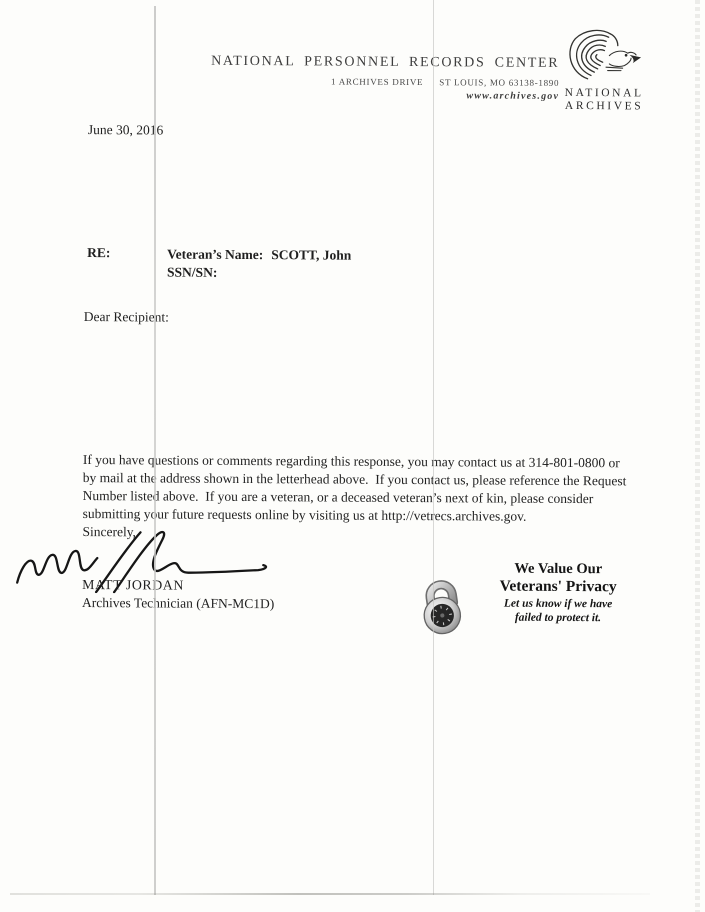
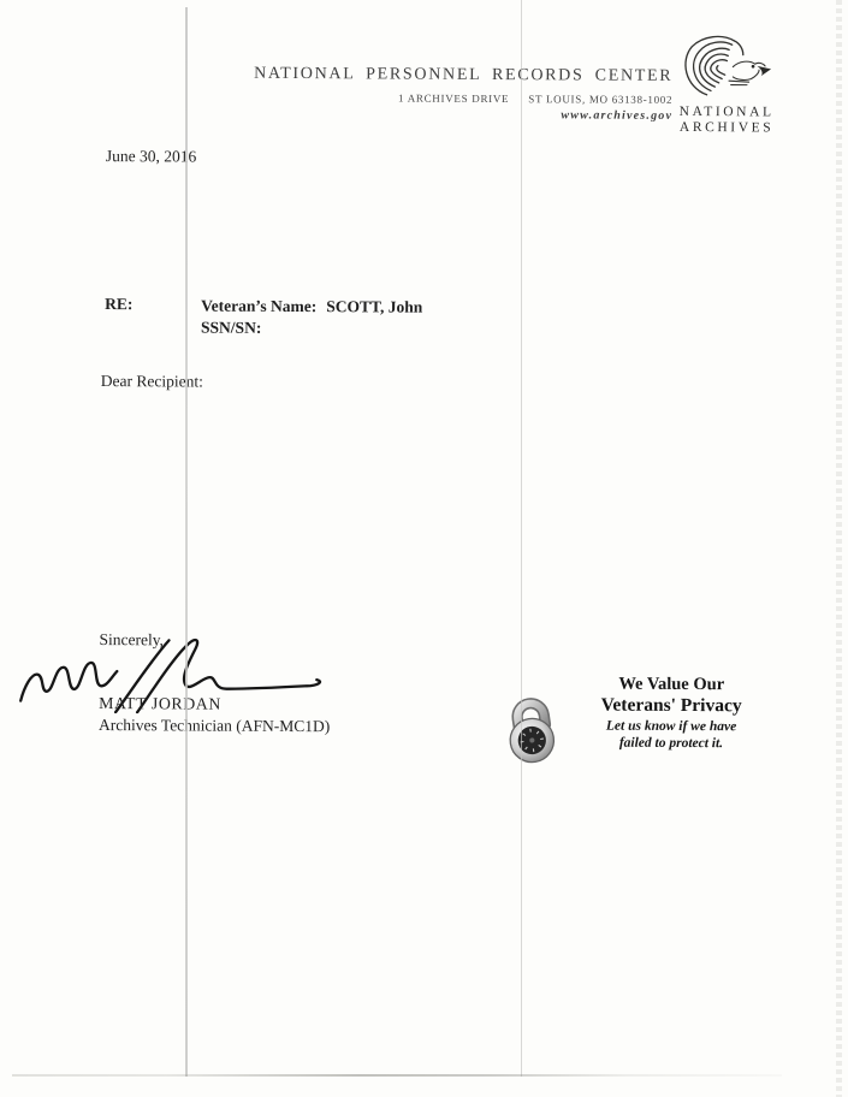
  NATIONAL PERSONNEL RECORDS CENTER
- 1 ARCHIVES DRIVE ST LOUIS, MO 63138-1890
+ 1 ARCHIVES DRIVE ST LOUIS, MO 63138-1002
  www.archives.gov
  NATIONAL
  ARCHIVES
  June 30, 2016
  RE:
  Veteran’s Name: SCOTT, John
  SSN/SN:
  Dear Recipient:
- If you have questions or comments regarding this response, you may contact us at 314-801-0800 or by mail at the address shown in the letterhead above. If you contact us, please reference the Request Number listed above. If you are a veteran, or a deceased veteran’s next of kin, please consider submitting your future requests online by visiting us at http://vetrecs.archives.gov.
  Sincerely,
  MATT JORDAN
  Archives Technician (AFN-MC1D)
  We Value Our
  Veterans' Privacy
  Let us know if we have
  failed to protect it.
